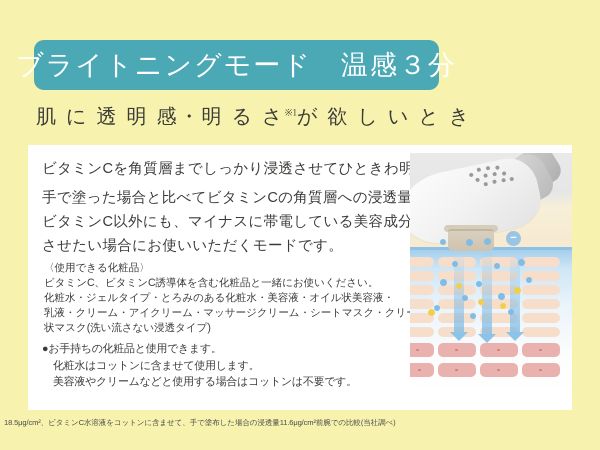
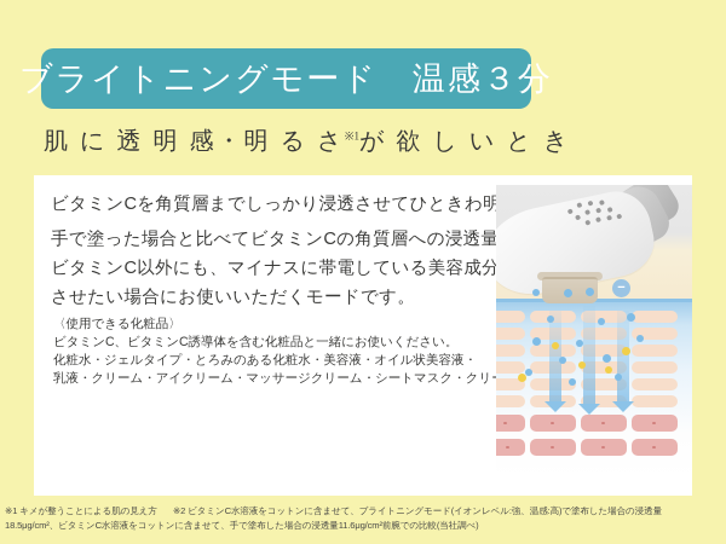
  ブライトニングモード 温感３分
  肌 に 透 明 感・明 る さ※1が 欲 し い と き
  ビタミンCを角質層までしっかり浸透させてひときわ明
  手で塗った場合と比べてビタミンCの角質層への浸透量
  ビタミンC以外にも、マイナスに帯電している美容成分
  させたい場合にお使いいただくモードです。
  〈使用できる化粧品〉
  ビタミンC、ビタミンC誘導体を含む化粧品と一緒にお使いください。
  化粧水・ジェルタイプ・とろみのある化粧水・美容液・オイル状美容液・
  乳液・クリーム・アイクリーム・マッサージクリーム・シートマスク・クリ
- 状マスク(洗い流さない浸透タイプ)
- ●お手持ちの化粧品と使用できます。
- 化粧水はコットンに含ませて使用します。
- 美容液やクリームなどと使用する場合はコットンは不要です。
  −
+ ※1 キメが整うことによる肌の見え方 ※2 ビタミンC水溶液をコットンに含ませて、ブライトニングモード(イオンレベル:強、温感:高)で塗布した場合の浸透量
  18.5μg/cm²、ビタミンC水溶液をコットンに含ませて、手で塗布した場合の浸透量11.6μg/cm²前腕での比較(当社調べ)
